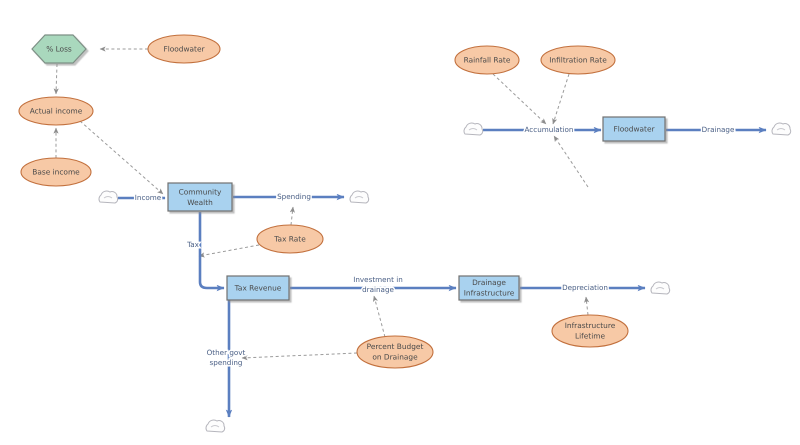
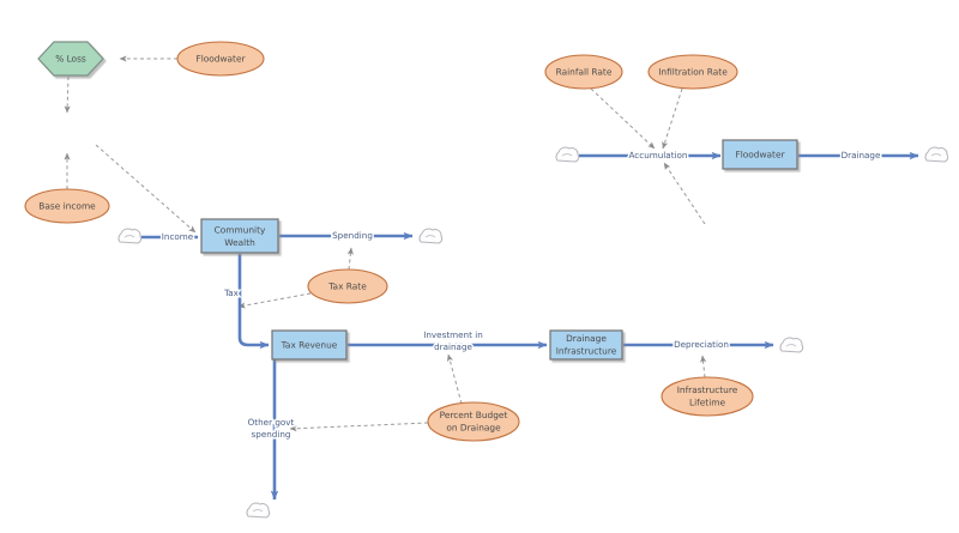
  % Loss
  Community
  Wealth
  Tax Revenue
  Drainage
  Infrastructure
  Floodwater
  Floodwater
- Actual income
  Base income
  Tax Rate
  Percent Budget
  on Drainage
  Infrastructure
  Lifetime
  Rainfall Rate
  Infiltration Rate
  Income
  Spending
  Tax
  Other govt
  spending
  Investment in
  drainage
  Depreciation
  Accumulation
  Drainage
